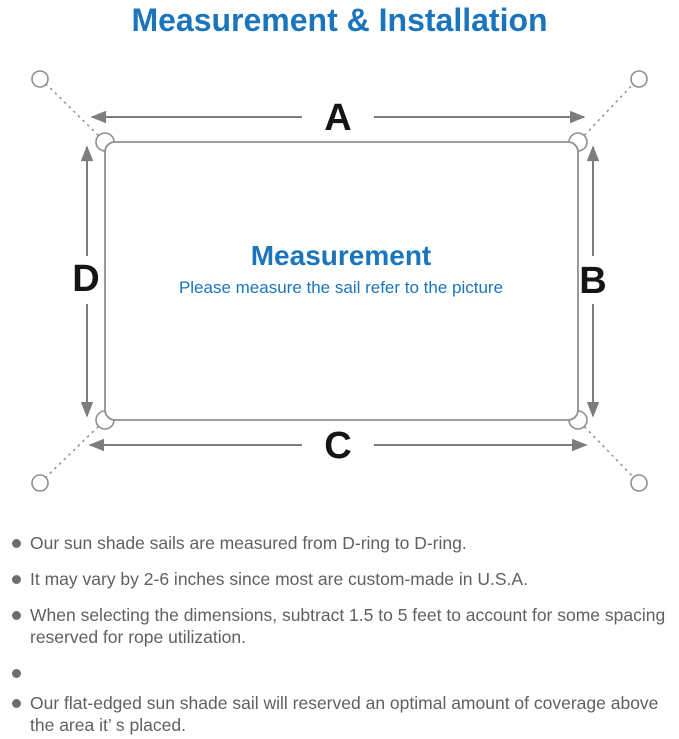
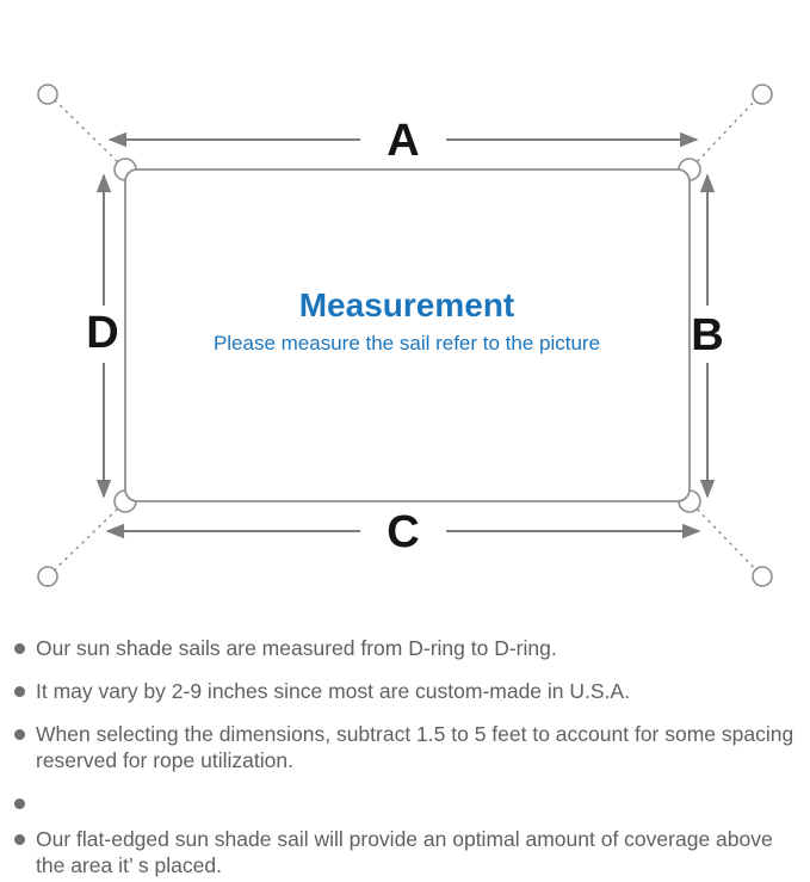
- Measurement & Installation
  A
  C
  D
  B
  Measurement
  Please measure the sail refer to the picture
  Our sun shade sails are measured from D-ring to D-ring.
- It may vary by 2-6 inches since most are custom-made in U.S.A.
+ It may vary by 2-9 inches since most are custom-made in U.S.A.
  When selecting the dimensions, subtract 1.5 to 5 feet to account for some spacing reserved for rope utilization.
- Our flat-edged sun shade sail will reserved an optimal amount of coverage above the area it’ s placed.
+ Our flat-edged sun shade sail will provide an optimal amount of coverage above the area it’ s placed.
